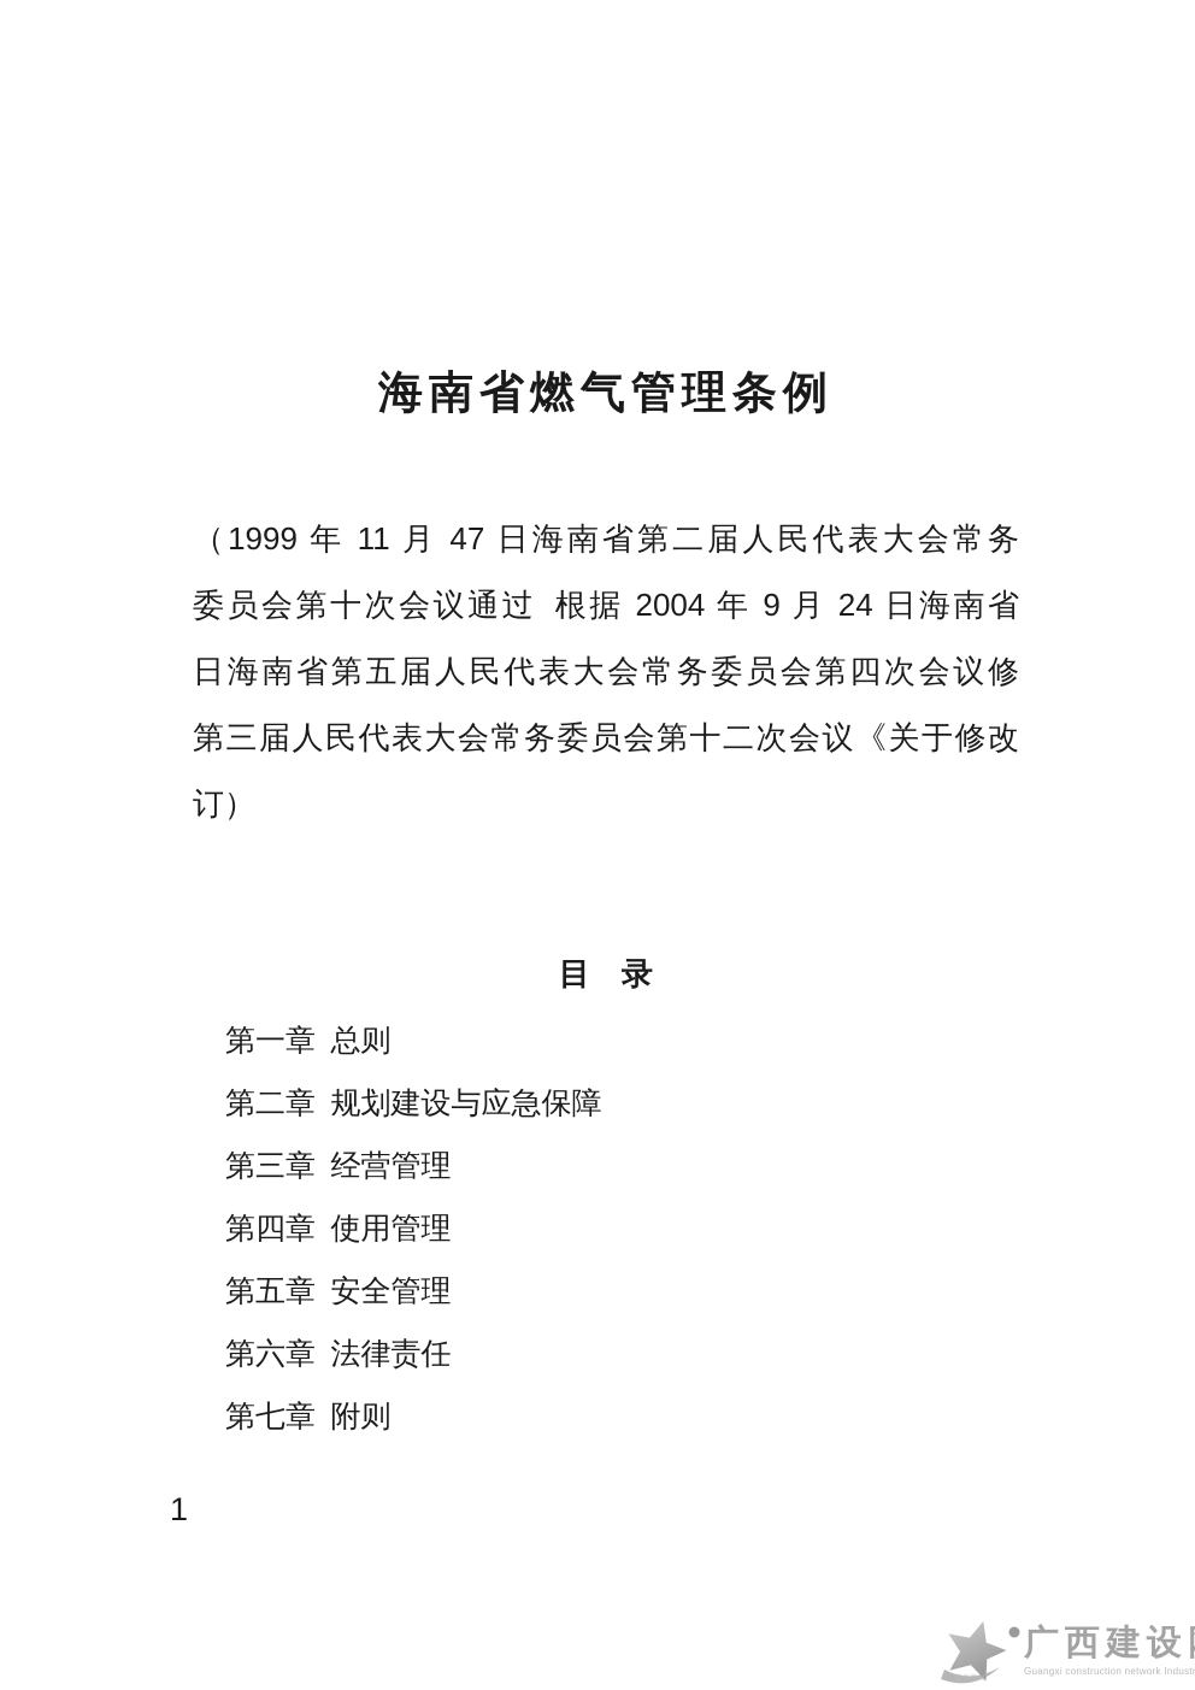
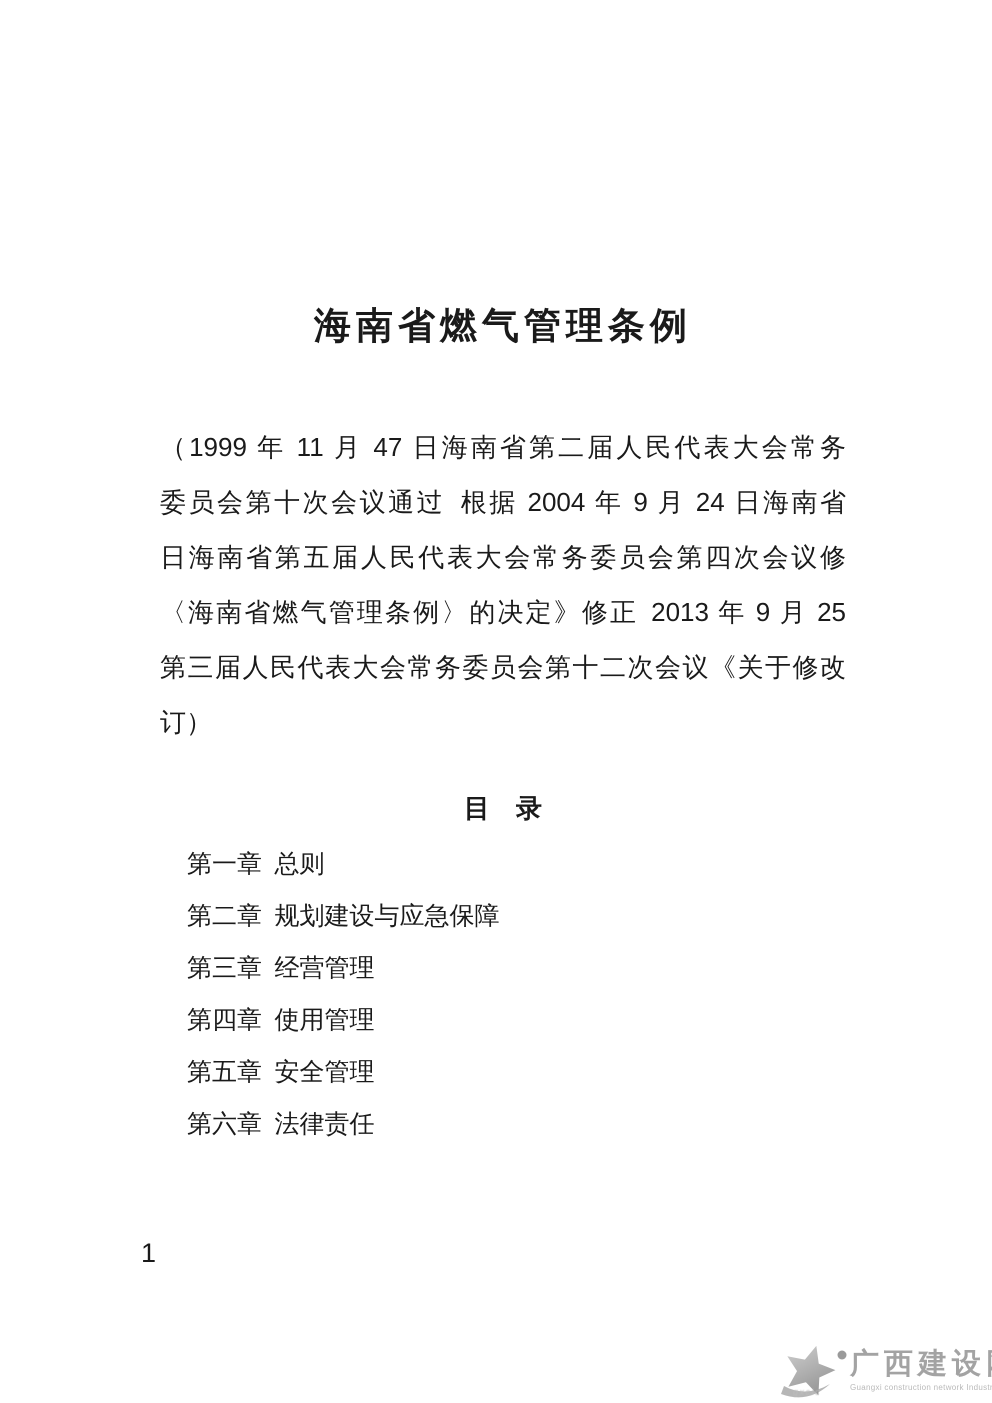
  海南省燃气管理条例
  （1999 年 11 月 47 日海南省第二届人民代表大会常务
  委员会第十次会议通过 根据 2004 年 9 月 24 日海南省
  日海南省第五届人民代表大会常务委员会第四次会议修
+ 〈海南省燃气管理条例〉的决定》修正 2013 年 9 月 25
  第三届人民代表大会常务委员会第十二次会议《关于修改
  订）
  目 录
  第一章 总则
  第二章 规划建设与应急保障
  第三章 经营管理
  第四章 使用管理
  第五章 安全管理
  第六章 法律责任
- 第七章 附则
  1
  gxcic
  广西建设
  Guangxi construction network Industr
